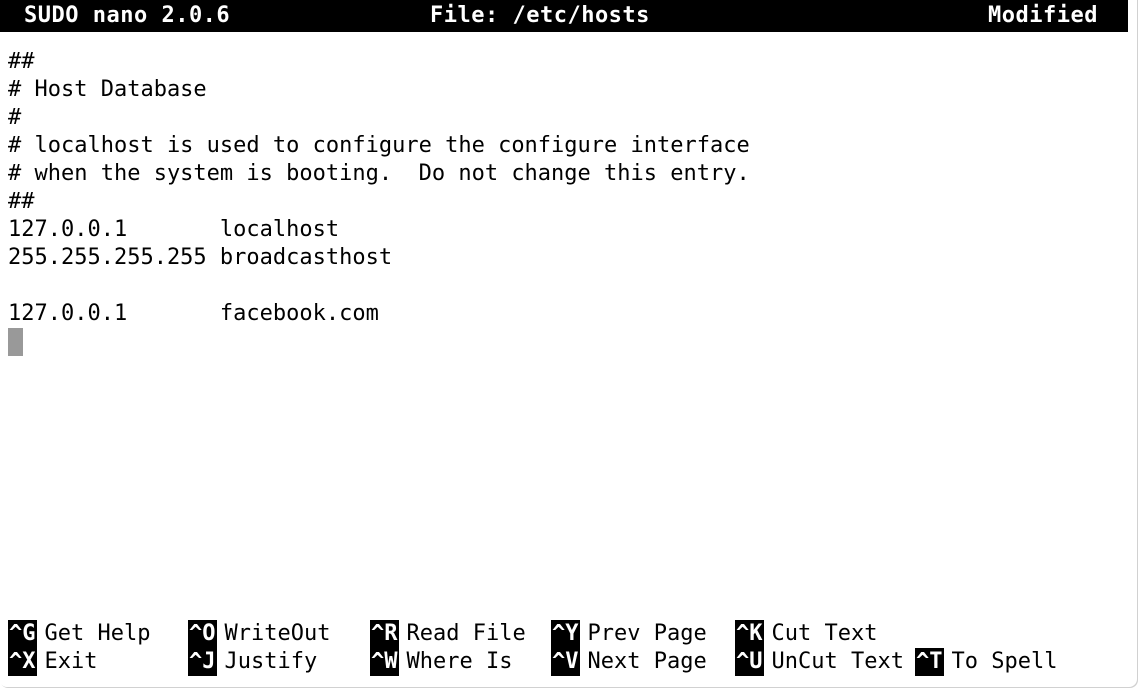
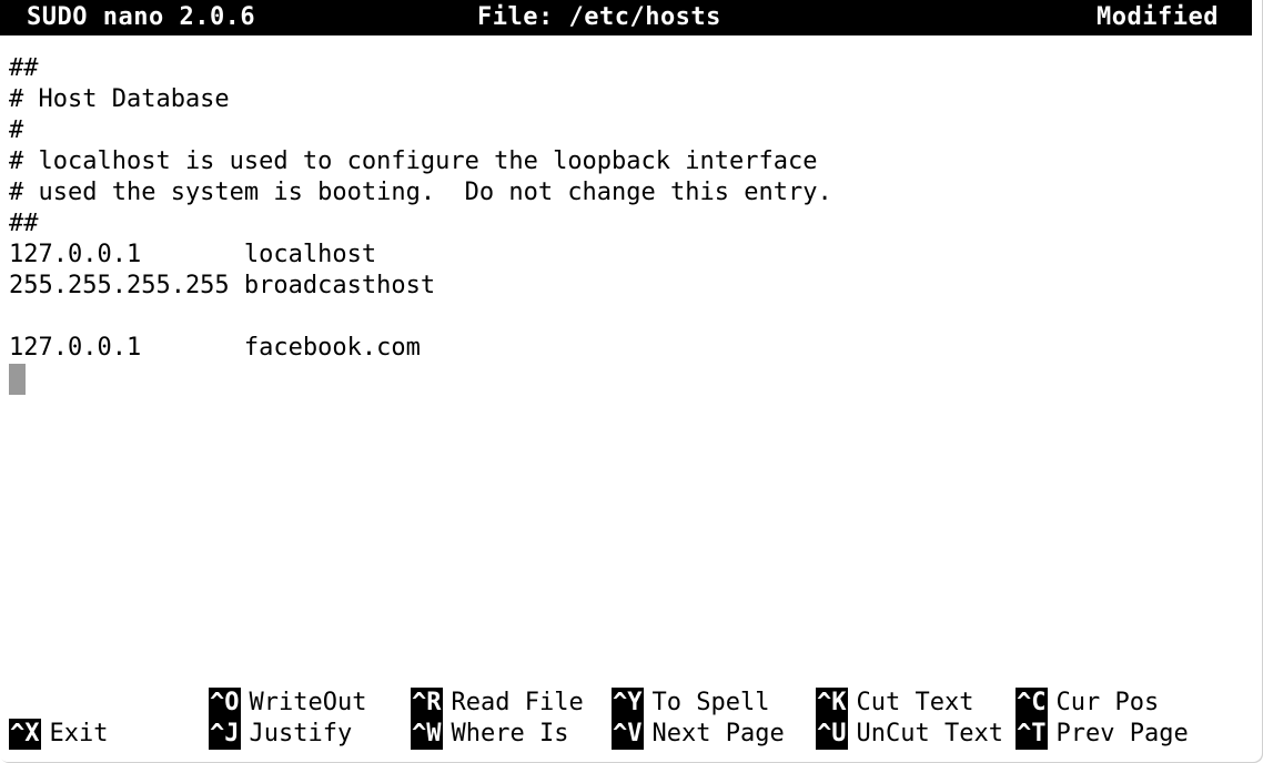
  SUDO nano 2.0.6
  File: /etc/hosts
  Modified
  ##
  # Host Database
  #
- # localhost is used to configure the configure interface
+ # localhost is used to configure the loopback interface
- # when the system is booting. Do not change this entry.
+ # used the system is booting. Do not change this entry.
  ##
  127.0.0.1 localhost
  255.255.255.255 broadcasthost
  127.0.0.1 facebook.com
- ^G Get Help
  ^X Exit
  ^O WriteOut
  ^J Justify
  ^R Read File
  ^W Where Is
- ^Y Prev Page
+ ^Y To Spell
  ^V Next Page
  ^K Cut Text
  ^U UnCut Text
+ ^C Cur Pos
- ^T To Spell
+ ^T Prev Page
